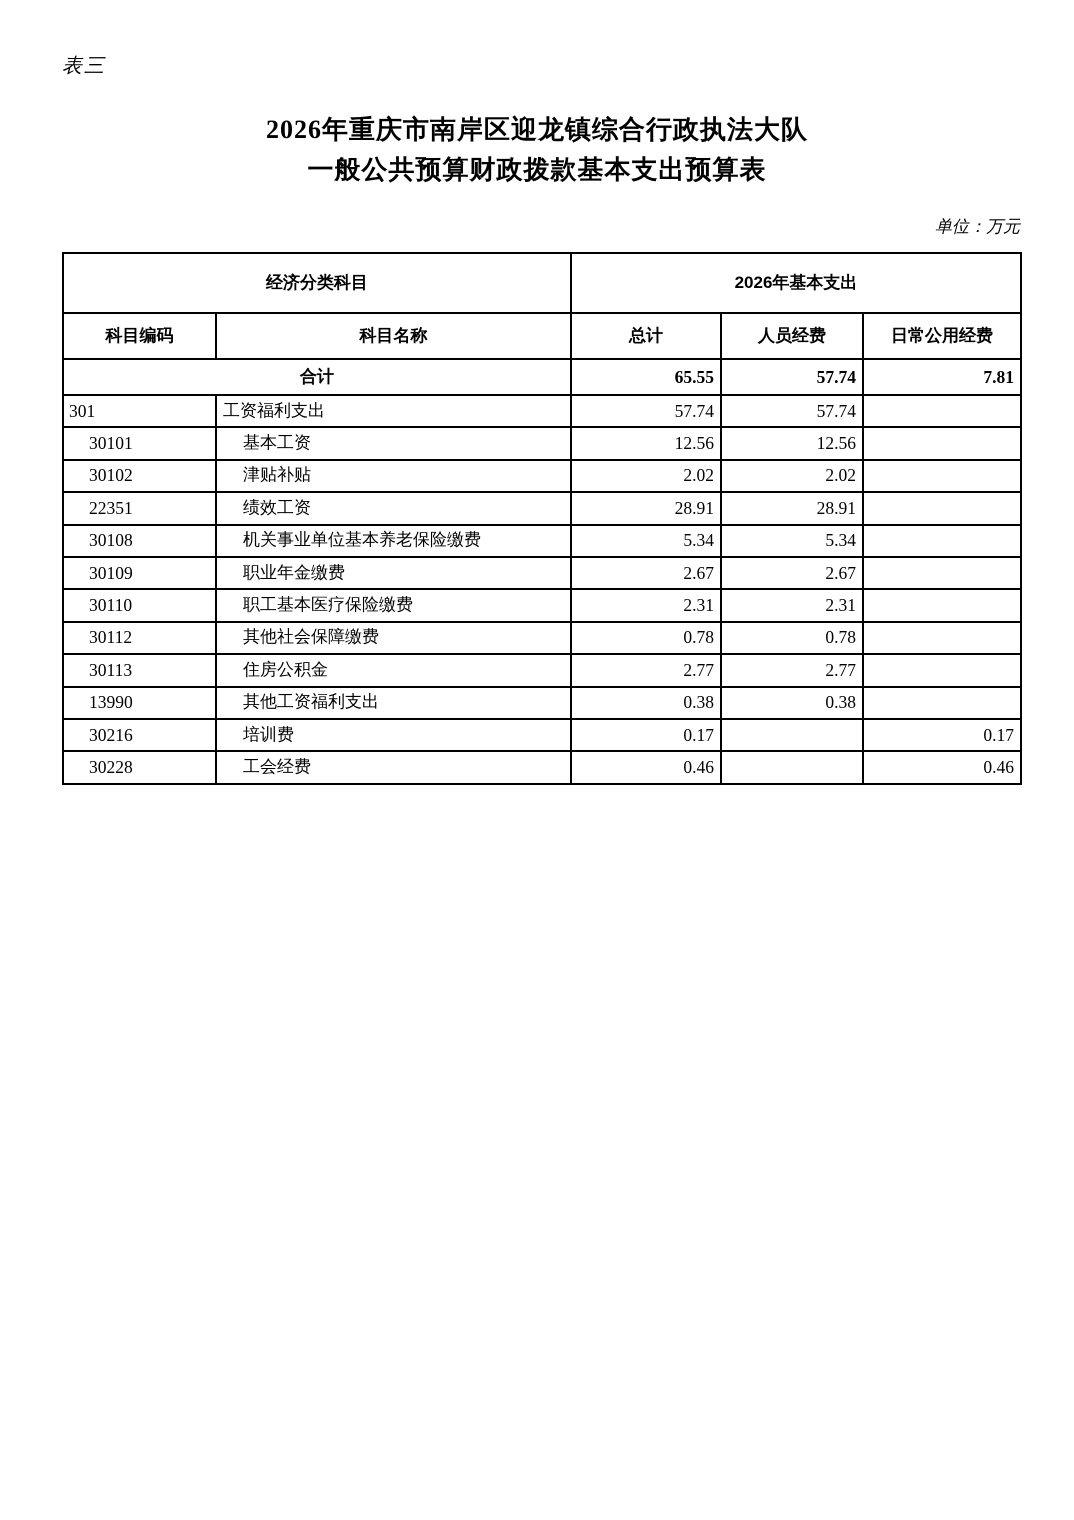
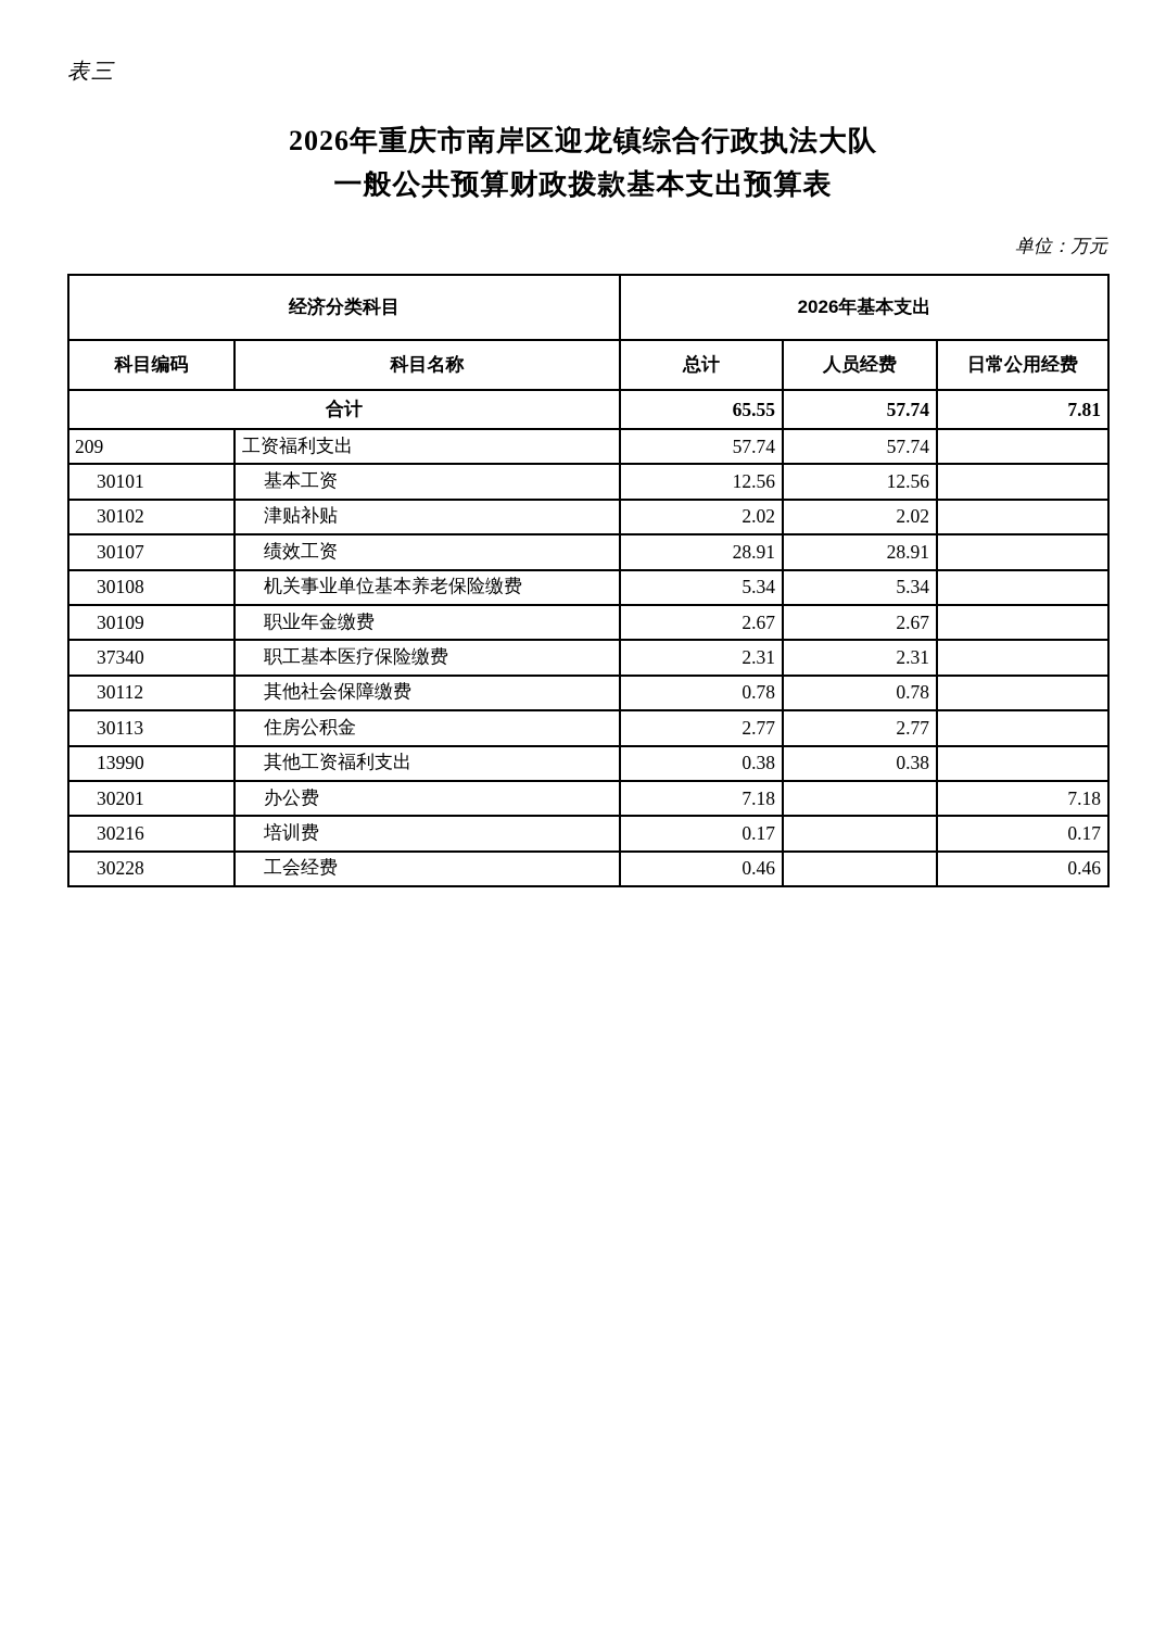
  表三
  2026年重庆市南岸区迎龙镇综合行政执法大队
  一般公共预算财政拨款基本支出预算表
  单位：万元
  经济分类科目	2026年基本支出
  科目编码	科目名称	总计	人员经费	日常公用经费
  合计	65.55	57.74	7.81
- 301	工资福利支出	57.74	57.74
+ 209	工资福利支出	57.74	57.74
  30101	基本工资	12.56	12.56
  30102	津贴补贴	2.02	2.02
- 22351	绩效工资	28.91	28.91
+ 30107	绩效工资	28.91	28.91
  30108	机关事业单位基本养老保险缴费	5.34	5.34
  30109	职业年金缴费	2.67	2.67
- 30110	职工基本医疗保险缴费	2.31	2.31
+ 37340	职工基本医疗保险缴费	2.31	2.31
  30112	其他社会保障缴费	0.78	0.78
  30113	住房公积金	2.77	2.77
  13990	其他工资福利支出	0.38	0.38
+ 30201	办公费	7.18		7.18
  30216	培训费	0.17		0.17
  30228	工会经费	0.46		0.46
